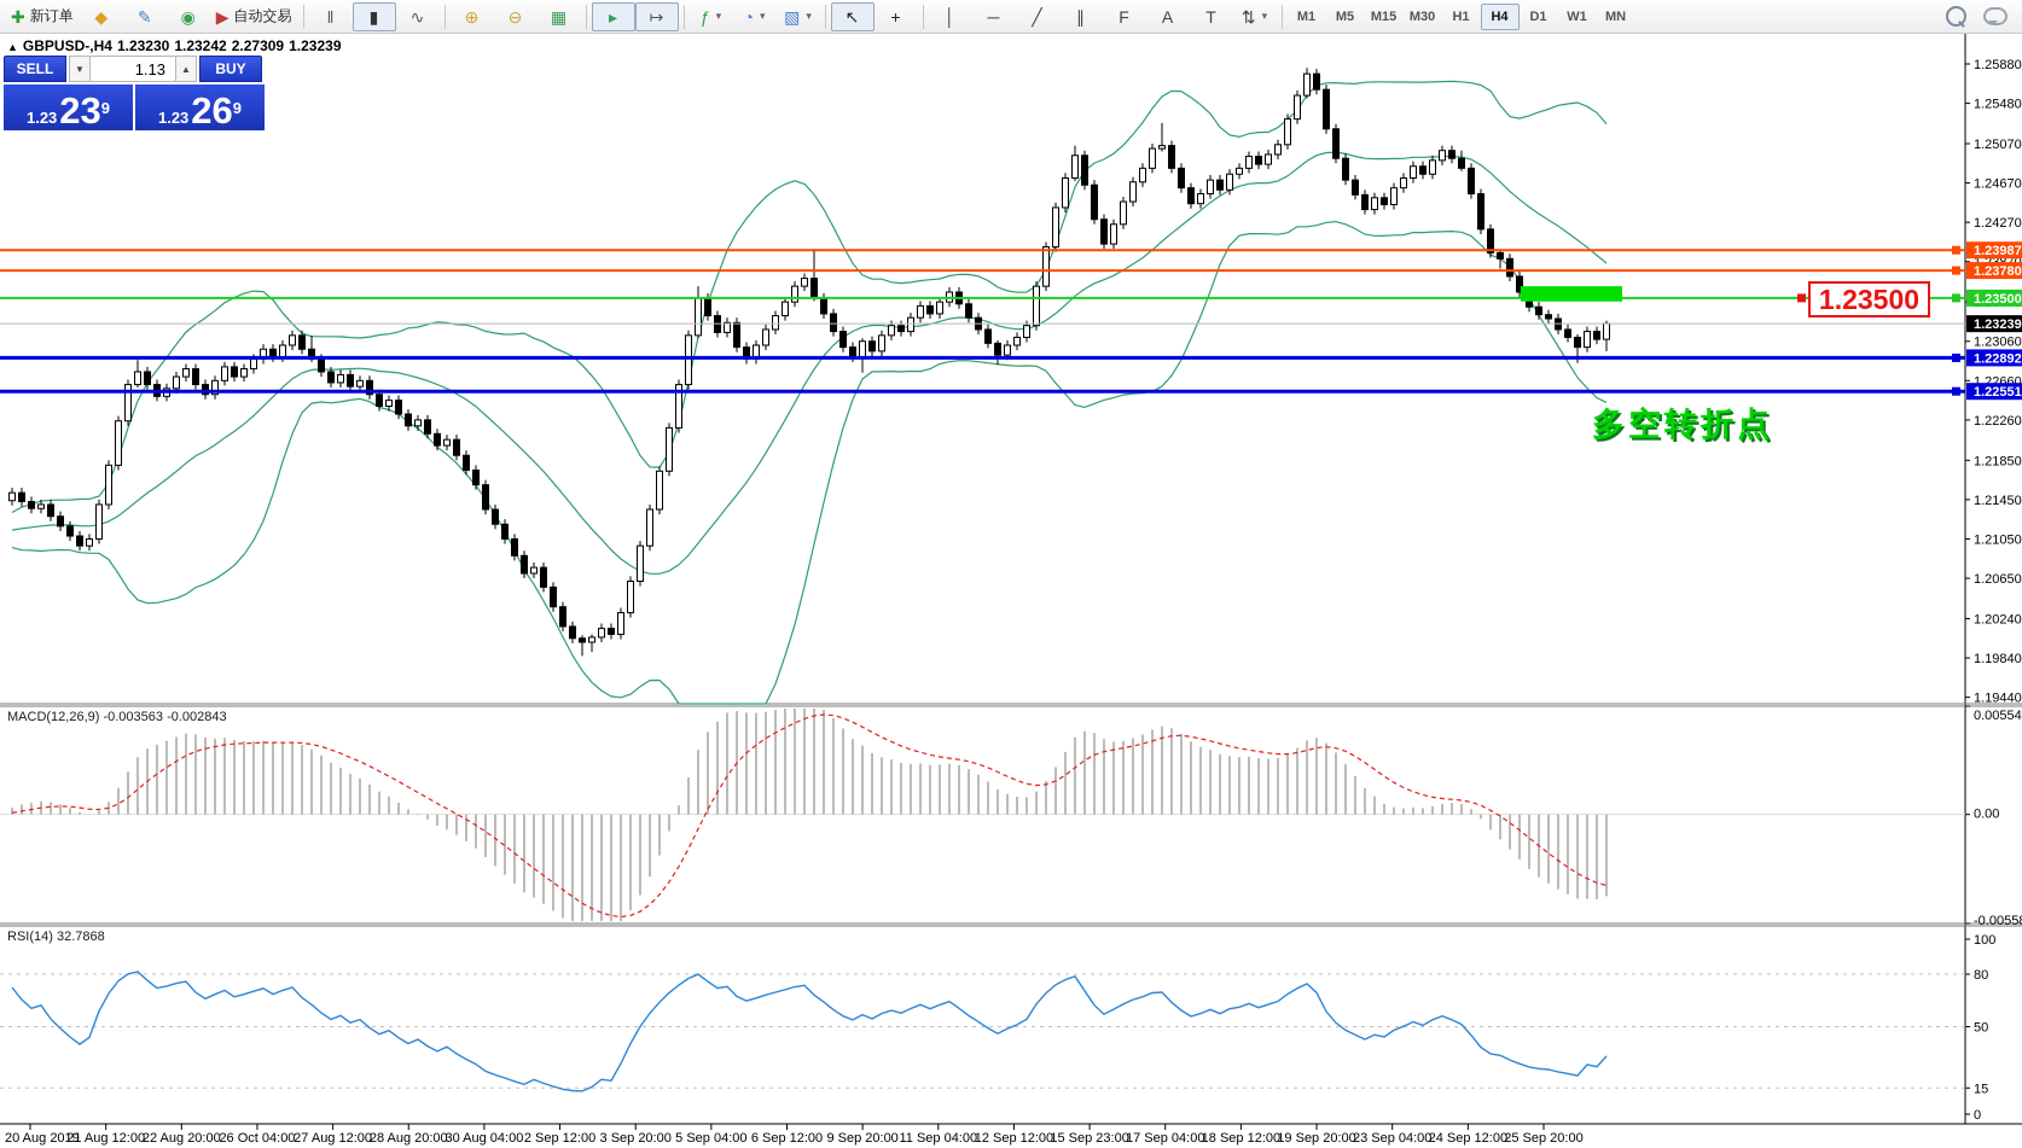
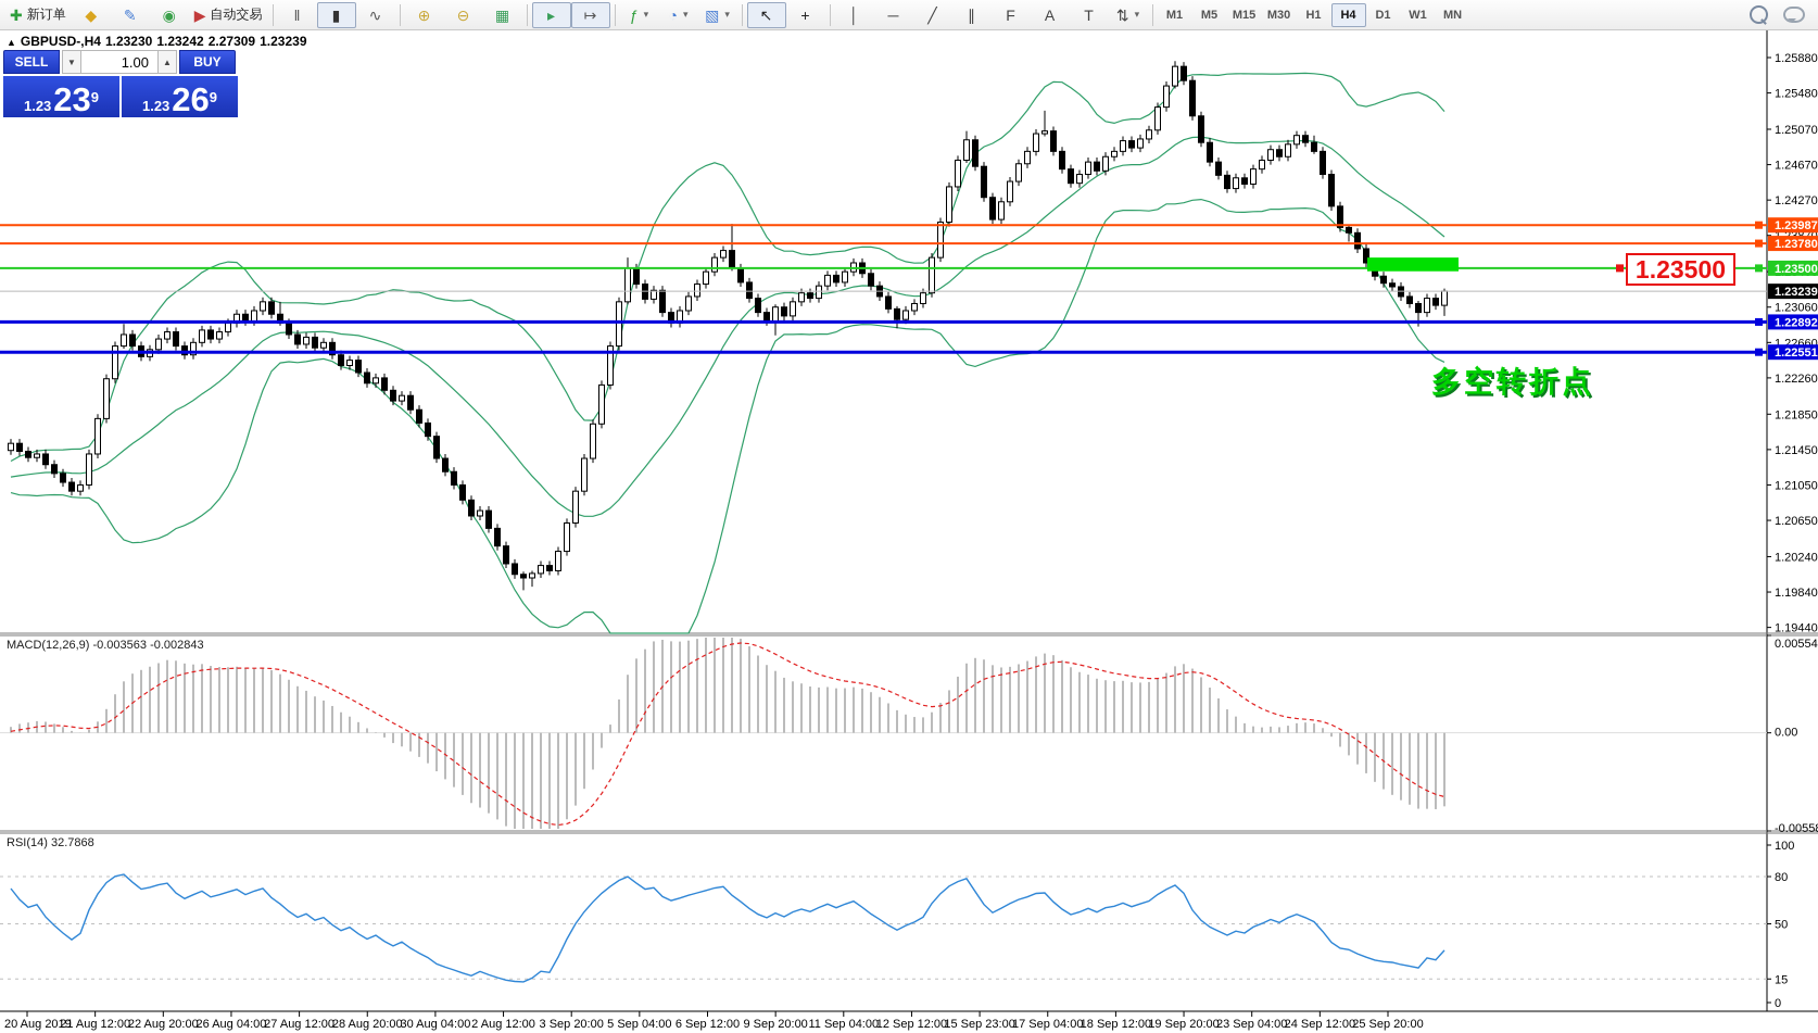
  ✚
  新订单
  ◆
  ✎
  ◉
  ▶
  自动交易
  ‖
  ▮
  ∿
  ⊕
  ⊖
  ▦
  ▸
  ↦
  ƒ
  ▾
  ◔
  ▾
  ▧
  ▾
  ↖
  +
  │
  ─
  ╱
  ∥
  F
  A
  T
  ⇅
  ▾
  M1
  M5
  M15
  M30
  H1
  H4
  D1
  W1
  MN
  1.25880
  1.25480
  1.25070
  1.24670
  1.24270
  1.23060
  1.22660
  1.22260
  1.21850
  1.21450
  1.21050
  1.20650
  1.20240
  1.19840
  1.19440
  20 Aug 2019
  21 Aug 12:00
  22 Aug 20:00
- 26 Oct 04:00
+ 26 Aug 04:00
  27 Aug 12:00
  28 Aug 20:00
  30 Aug 04:00
- 2 Sep 12:00
+ 2 Aug 12:00
  3 Sep 20:00
  5 Sep 04:00
  6 Sep 12:00
  9 Sep 20:00
  11 Sep 04:00
  12 Sep 12:00
  15 Sep 23:00
  17 Sep 04:00
  18 Sep 12:00
  19 Sep 20:00
  23 Sep 04:00
  24 Sep 12:00
  25 Sep 20:00
  1.23987
  1.23780
  1.23500
  1.22892
  1.22551
  1.23239
  0.00554
  0.00
  -0.0055
  100
  80
  50
  15
  0
  ▲ GBPUSD-,H4 1.23230 1.23242 2.27309 1.23239
  SELL
  ▼
- 1.13
+ 1.00
  ▲
  BUY
  1.23
  23
  9
  1.23
  26
  9
  1.23500
  多空转折点
  MACD(12,26,9) -0.003563 -0.002843
  RSI(14) 32.7868
